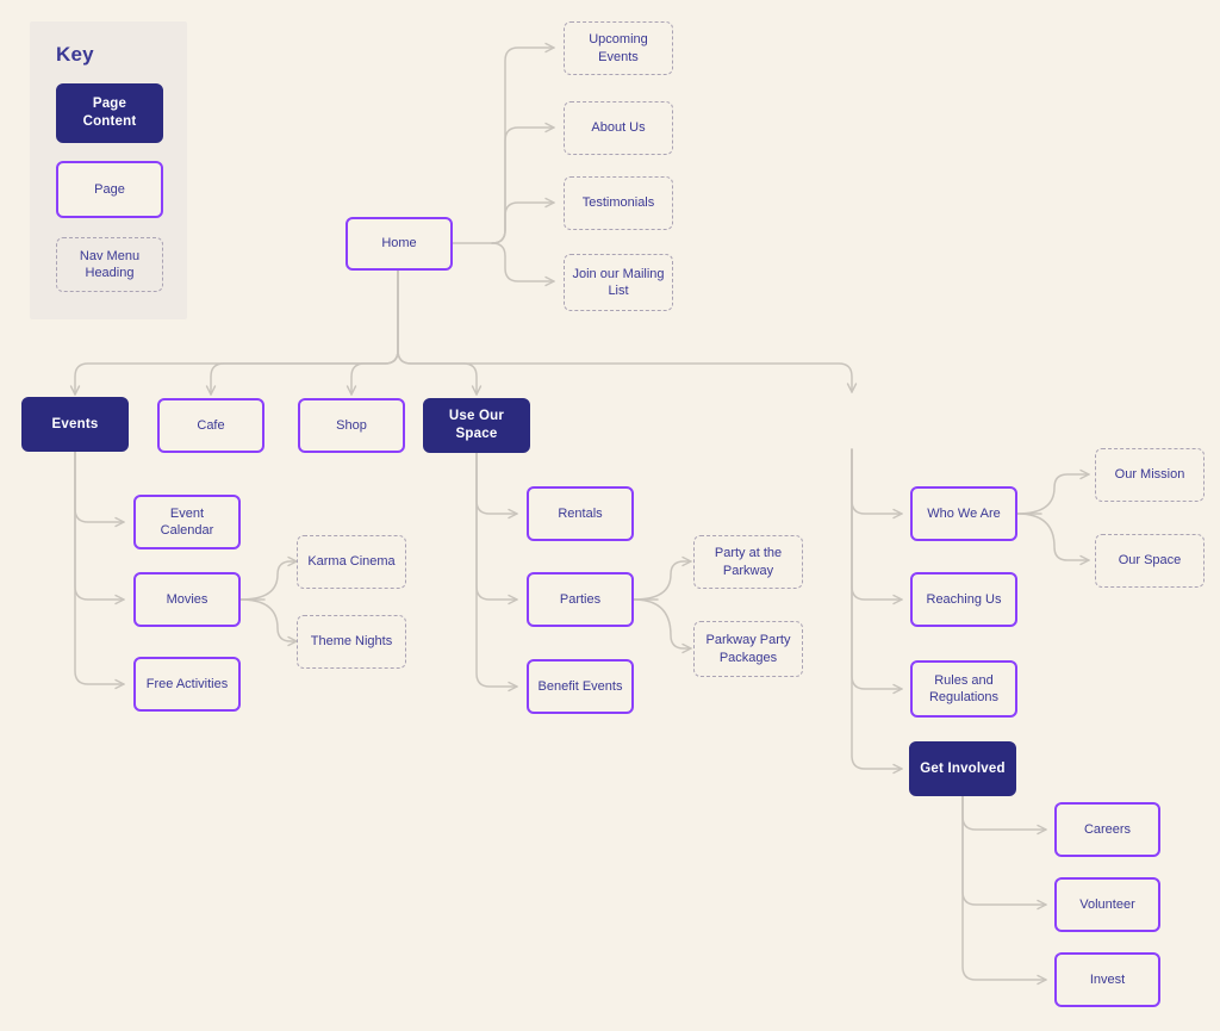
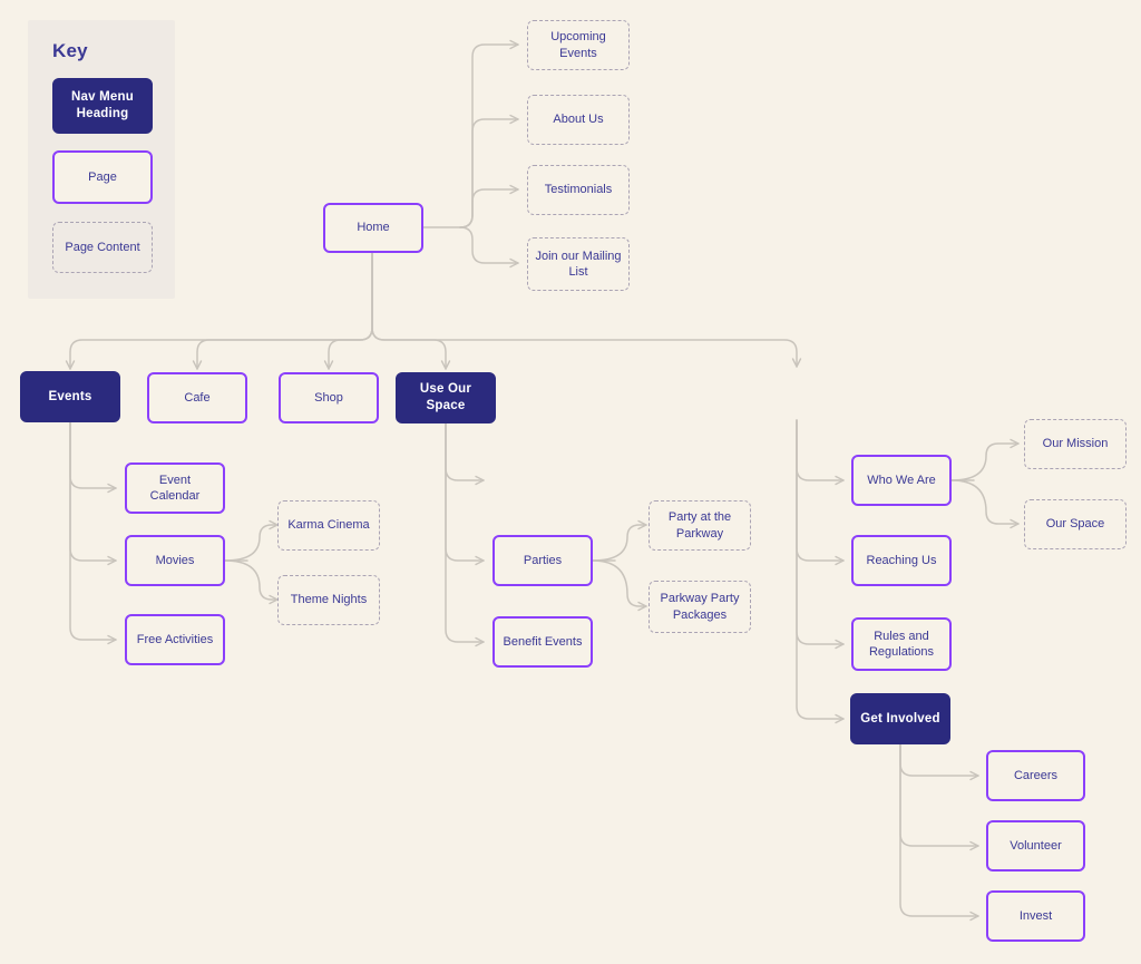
  Key
- Page Content
+ Nav Menu Heading
  Page
- Nav Menu Heading
+ Page Content
  Home
  Upcoming Events
  About Us
  Testimonials
  Join our Mailing List
  Events
  Cafe
  Shop
  Use Our Space
  Event Calendar
  Movies
  Free Activities
  Karma Cinema
  Theme Nights
- Rentals
  Parties
  Benefit Events
  Party at the Parkway
  Parkway Party Packages
  Who We Are
  Reaching Us
  Rules and Regulations
  Get Involved
  Our Mission
  Our Space
  Careers
  Volunteer
  Invest
